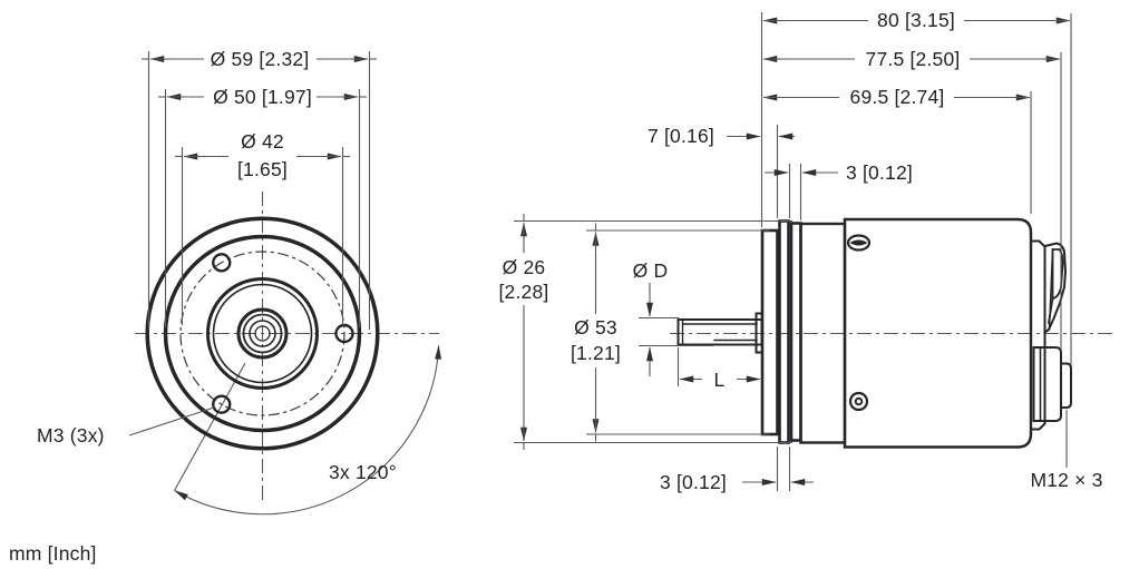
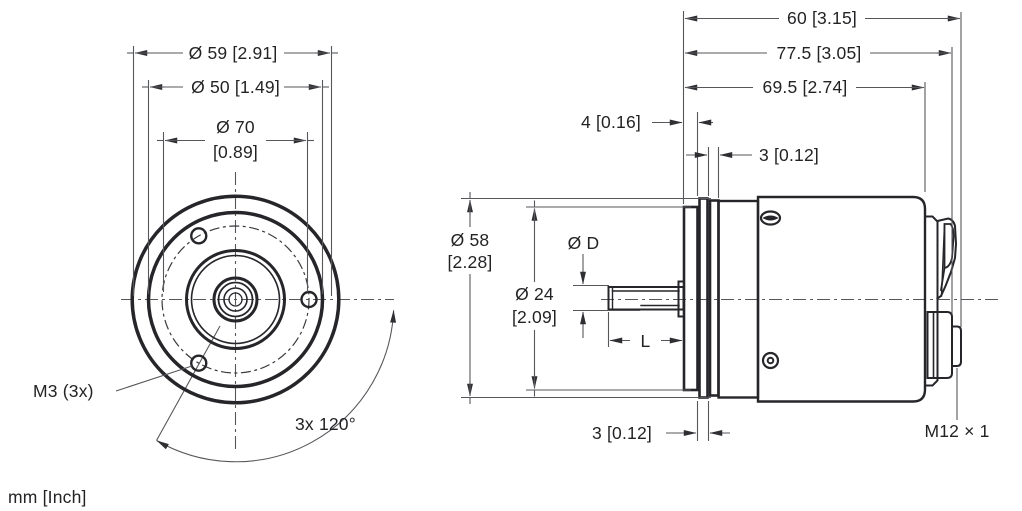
- Ø 59 [2.32]
+ Ø 59 [2.91]
- Ø 50 [1.97]
+ Ø 50 [1.49]
- Ø 42
+ Ø 70
- [1.65]
+ [0.89]
  M3 (3x)
  3x 120°
- 80 [3.15]
+ 60 [3.15]
- 77.5 [2.50]
+ 77.5 [3.05]
  69.5 [2.74]
- 7 [0.16]
+ 4 [0.16]
  3 [0.12]
  3 [0.12]
- Ø 26
+ Ø 58
  [2.28]
- Ø 53
+ Ø 24
- [1.21]
+ [2.09]
  Ø D
  L
- M12 × 3
+ M12 × 1
  mm [Inch]
